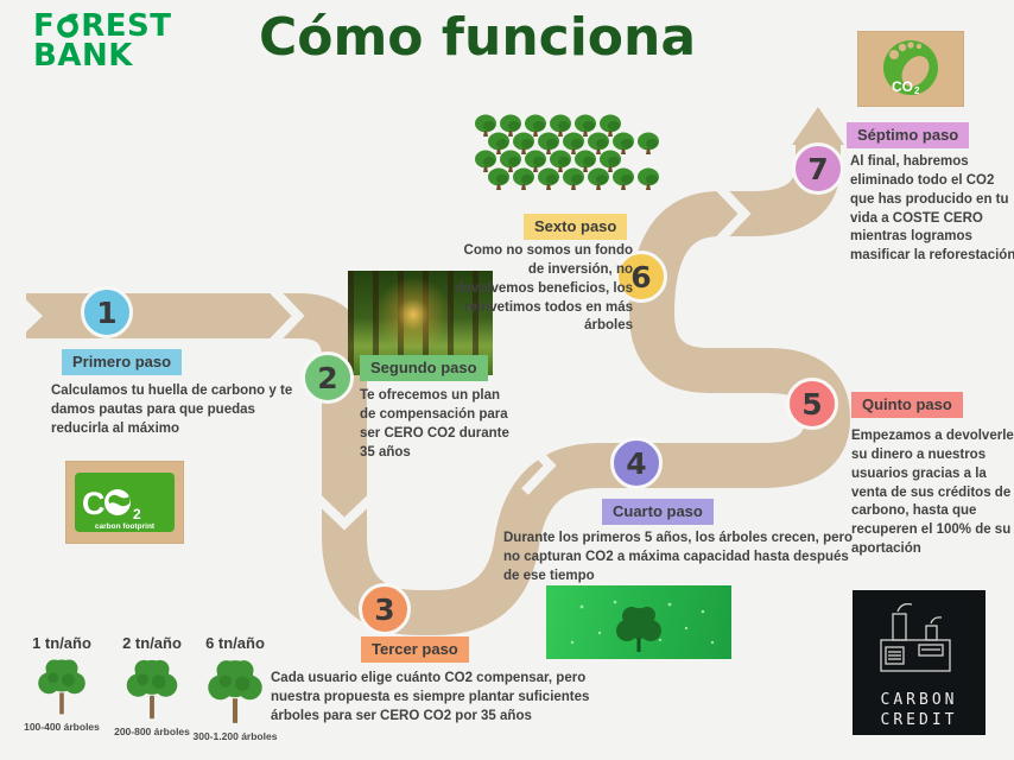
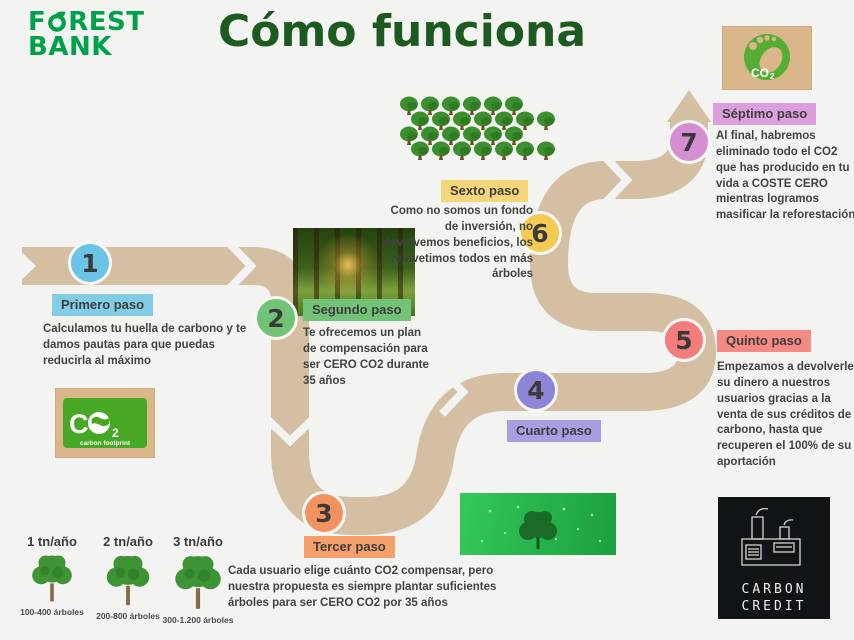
  F
  REST
  BANK
  Cómo funciona
  CO
  2
  C
  2
  CARBON
  CREDIT
  1
  2
  3
  4
  5
  6
  7
  Primero paso
  Segundo paso
  Tercer paso
  Cuarto paso
  Quinto paso
  Sexto paso
  Séptimo paso
  Calculamos tu huella de carbono y te damos pautas para que puedas reducirla al máximo
  Te ofrecemos un plan de compensación para ser CERO CO2 durante 35 años
  Cada usuario elige cuánto CO2 compensar, pero nuestra propuesta es siempre plantar suficientes árboles para ser CERO CO2 por 35 años
- Durante los primeros 5 años, los árboles crecen, pero no capturan CO2 a máxima capacidad hasta después de ese tiempo
  Empezamos a devolverle su dinero a nuestros usuarios gracias a la venta de sus créditos de carbono, hasta que recuperen el 100% de su aportación
  Como no somos un fondo de inversión, no devolvemos beneficios, los reinvetimos todos en más árboles
  Al final, habremos eliminado todo el CO2 que has producido en tu vida a COSTE CERO mientras logramos masificar la reforestación
  1 tn/año
  100-400 árboles
  2 tn/año
  200-800 árboles
- 6 tn/año
+ 3 tn/año
  300-1.200 árboles
